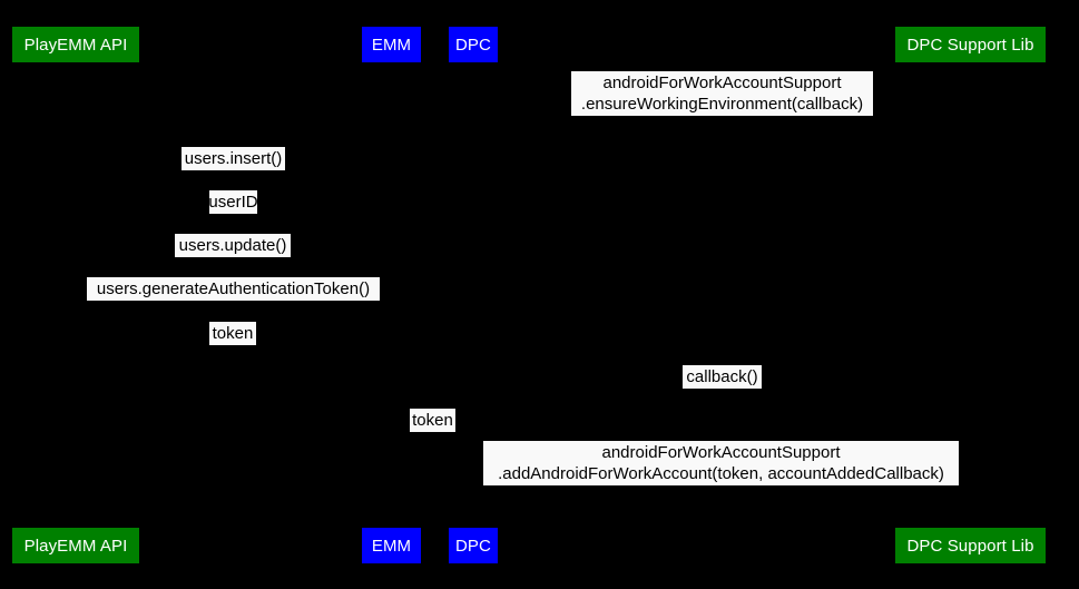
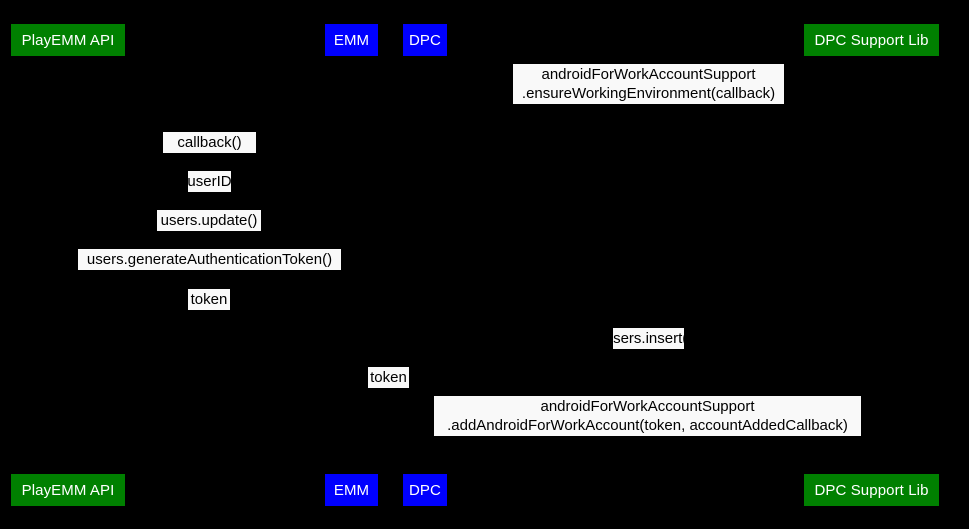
  PlayEMM API
  EMM
  DPC
  DPC Support Lib
  androidForWorkAccountSupport
  .ensureWorkingEnvironment(callback)
- users.insert()
+ callback()
  userID
  users.update()
  users.generateAuthenticationToken()
  token
- callback()
+ users.insert()
  token
  androidForWorkAccountSupport
  .addAndroidForWorkAccount(token, accountAddedCallback)
  PlayEMM API
  EMM
  DPC
  DPC Support Lib
